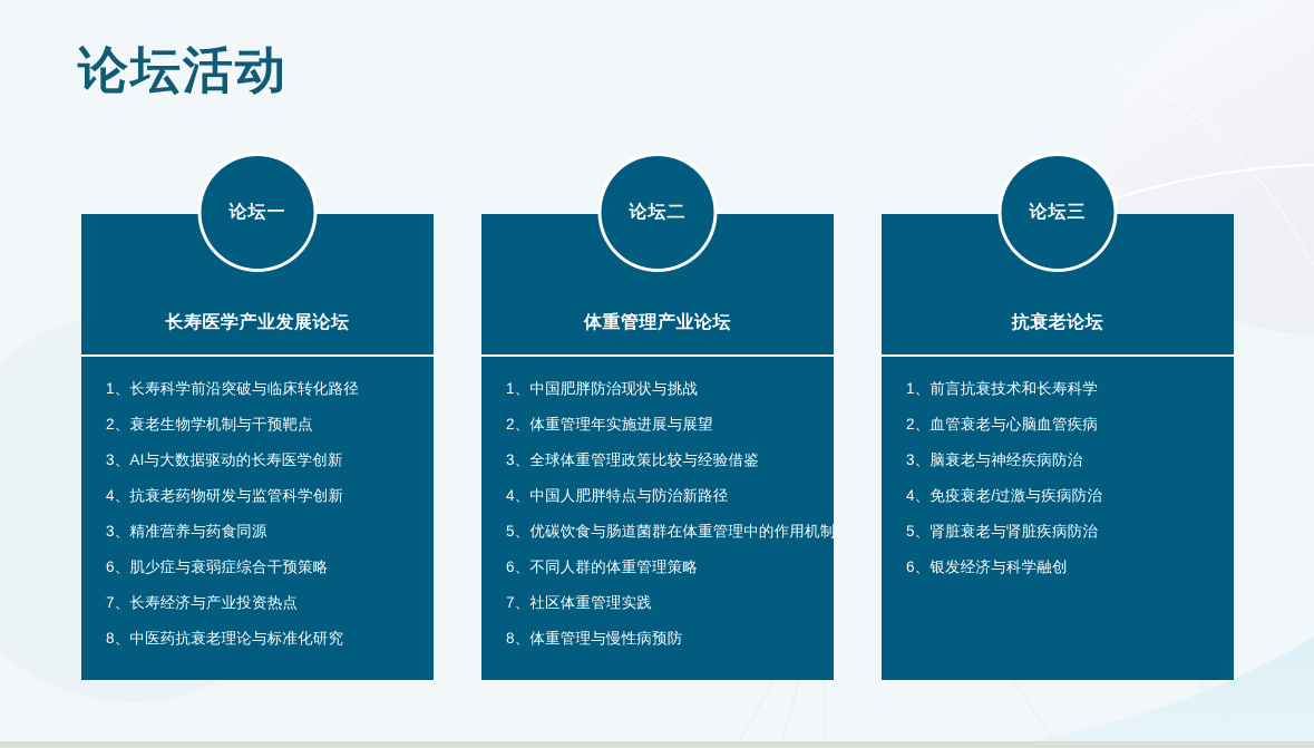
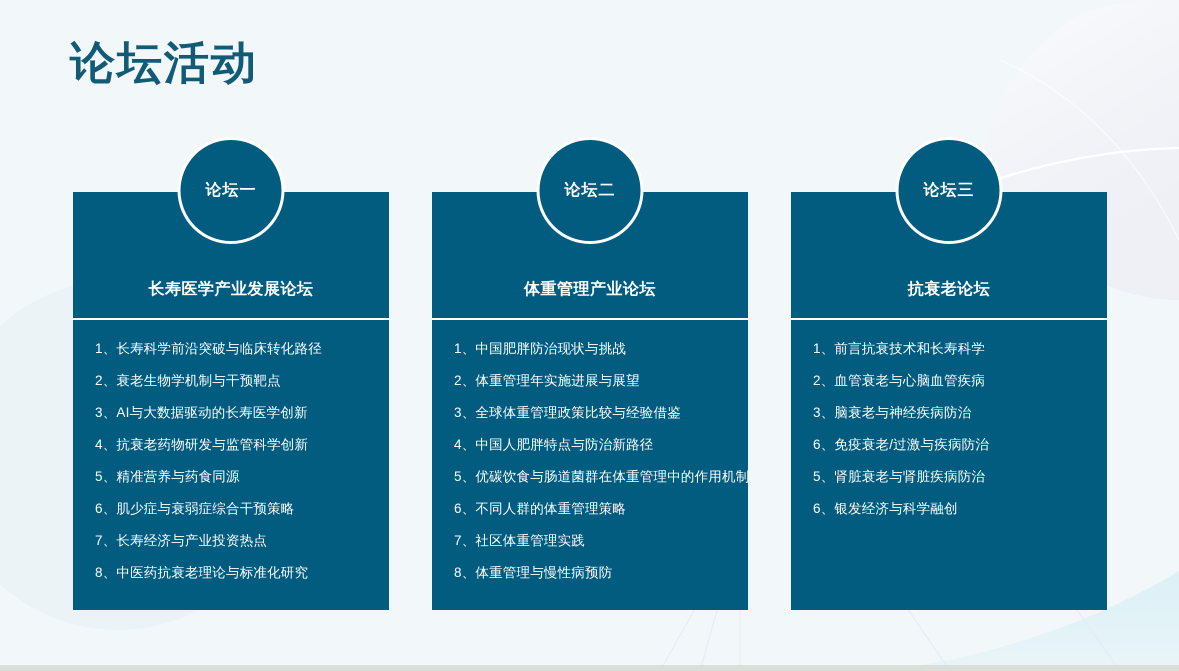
  论坛活动
  论坛一
  长寿医学产业发展论坛
  1、长寿科学前沿突破与临床转化路径
  2、衰老生物学机制与干预靶点
  3、AI与大数据驱动的长寿医学创新
  4、抗衰老药物研发与监管科学创新
- 3、精准营养与药食同源
+ 5、精准营养与药食同源
  6、肌少症与衰弱症综合干预策略
  7、长寿经济与产业投资热点
  8、中医药抗衰老理论与标准化研究
  论坛二
  体重管理产业论坛
  1、中国肥胖防治现状与挑战
  2、体重管理年实施进展与展望
  3、全球体重管理政策比较与经验借鉴
  4、中国人肥胖特点与防治新路径
  5、优碳饮食与肠道菌群在体重管理中的作用机制
  6、不同人群的体重管理策略
  7、社区体重管理实践
  8、体重管理与慢性病预防
  论坛三
  抗衰老论坛
  1、前言抗衰技术和长寿科学
  2、血管衰老与心脑血管疾病
  3、脑衰老与神经疾病防治
- 4、免疫衰老/过激与疾病防治
+ 6、免疫衰老/过激与疾病防治
  5、肾脏衰老与肾脏疾病防治
  6、银发经济与科学融创
